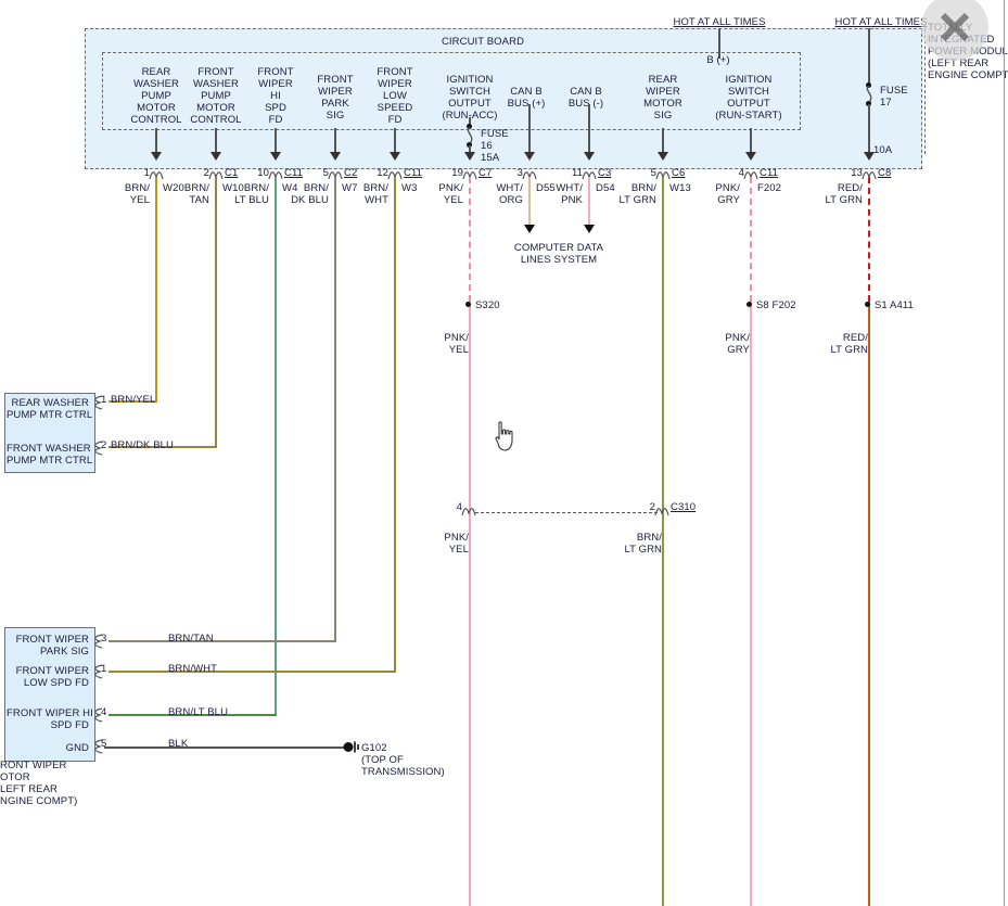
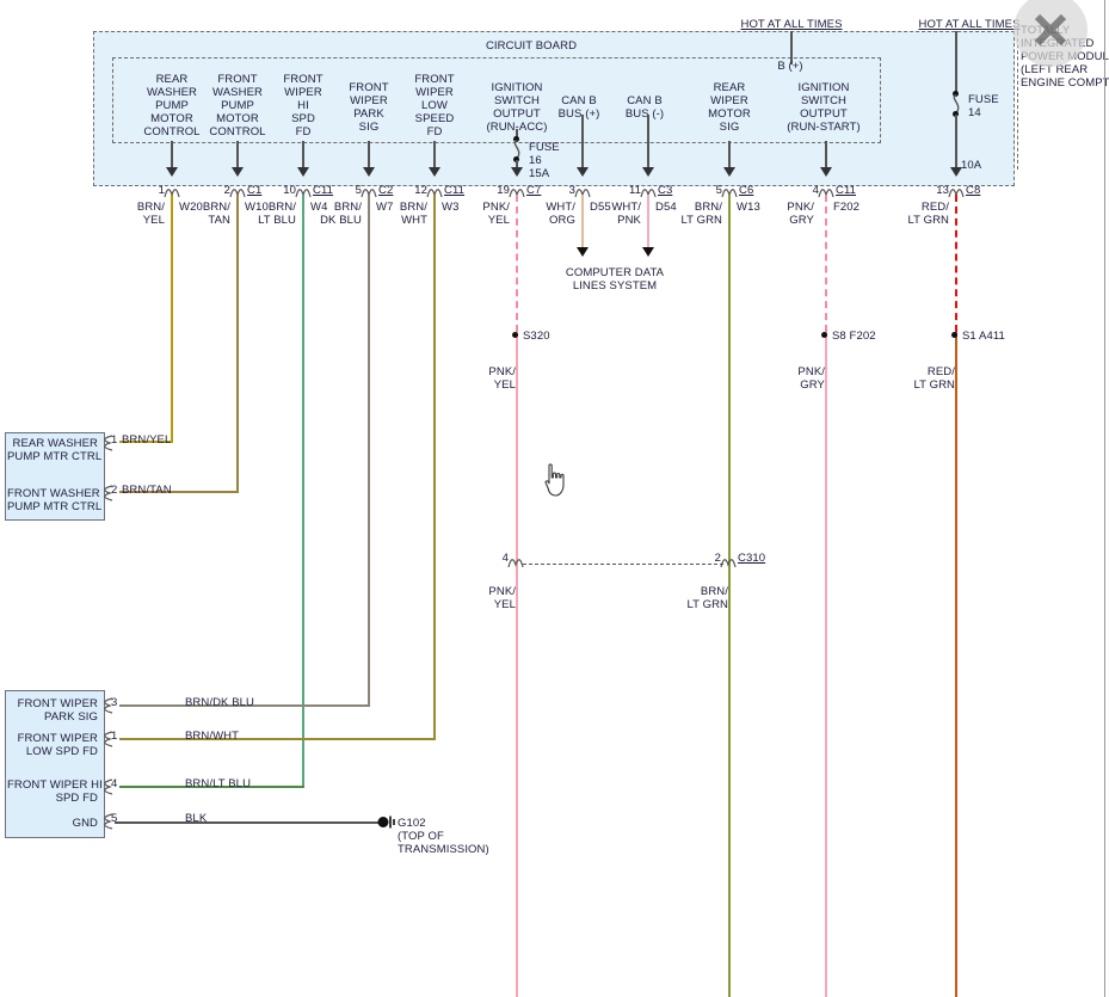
  CIRCUIT BOARD
  HOT AT ALL TIMES
  B (+)
  HOT AT ALL TIMES
  REAR
  WASHER
  PUMP
  MOTOR
  CONTROL
  FRONT
  WASHER
  PUMP
  MOTOR
  CONTROL
  FRONT
  WIPER
  HI
  SPD
  FD
  FRONT
  WIPER
  PARK
  SIG
  FRONT
  WIPER
  LOW
  SPEED
  FD
  IGNITION
  SWITCH
  OUTPUT
  (RUN-ACC)
  CAN B
  BUS (+)
  CAN B
  BUS (-)
  REAR
  WIPER
  MOTOR
  SIG
  IGNITION
  SWITCH
  OUTPUT
  (RUN-START)
  FUSE
  16
  15A
  FUSE
- 17
+ 14
  10A
  TOTALLY
  INTEGRATED
  POWER MODUL
  (LEFT REAR
  ENGINE COMPT
  1
  2
  C1
  10
  C11
  5
  C2
  12
  C11
  19
  C7
  3
  11
  C3
  5
  C6
  4
  C11
  13
  C8
  BRN/
  YEL
  W20
  BRN/
  TAN
  W10
  BRN/
  LT BLU
  W4
  BRN/
  DK BLU
  W7
  BRN/
  WHT
  W3
  PNK/
  YEL
  WHT/
  ORG
  D55
  WHT/
  PNK
  D54
  BRN/
  LT GRN
  W13
  PNK/
  GRY
  F202
  RED/
  LT GRN
  COMPUTER DATA
  LINES SYSTEM
  S320
  PNK/
  YEL
  S8 F202
  PNK/
  GRY
  S1 A411
  RED/
  LT GRN
  4
  2
  C310
  PNK/
  YEL
  BRN/
  LT GRN
  REAR WASHER
  PUMP MTR CTRL
  FRONT WASHER
  PUMP MTR CTRL
  1
  BRN/YEL
  2
- BRN/DK BLU
+ BRN/TAN
  FRONT WIPER
  PARK SIG
  FRONT WIPER
  LOW SPD FD
  FRONT WIPER H
  SPD FD
  GND
  3
  1
  4
  5
- BRN/TAN
+ BRN/DK BLU
  BRN/WHT
  BRN/LT BLU
  BLK
- RONT WIPER
- OTOR
- LEFT REAR
- NGINE COMPT)
  G102
  (TOP OF
  TRANSMISSION)
